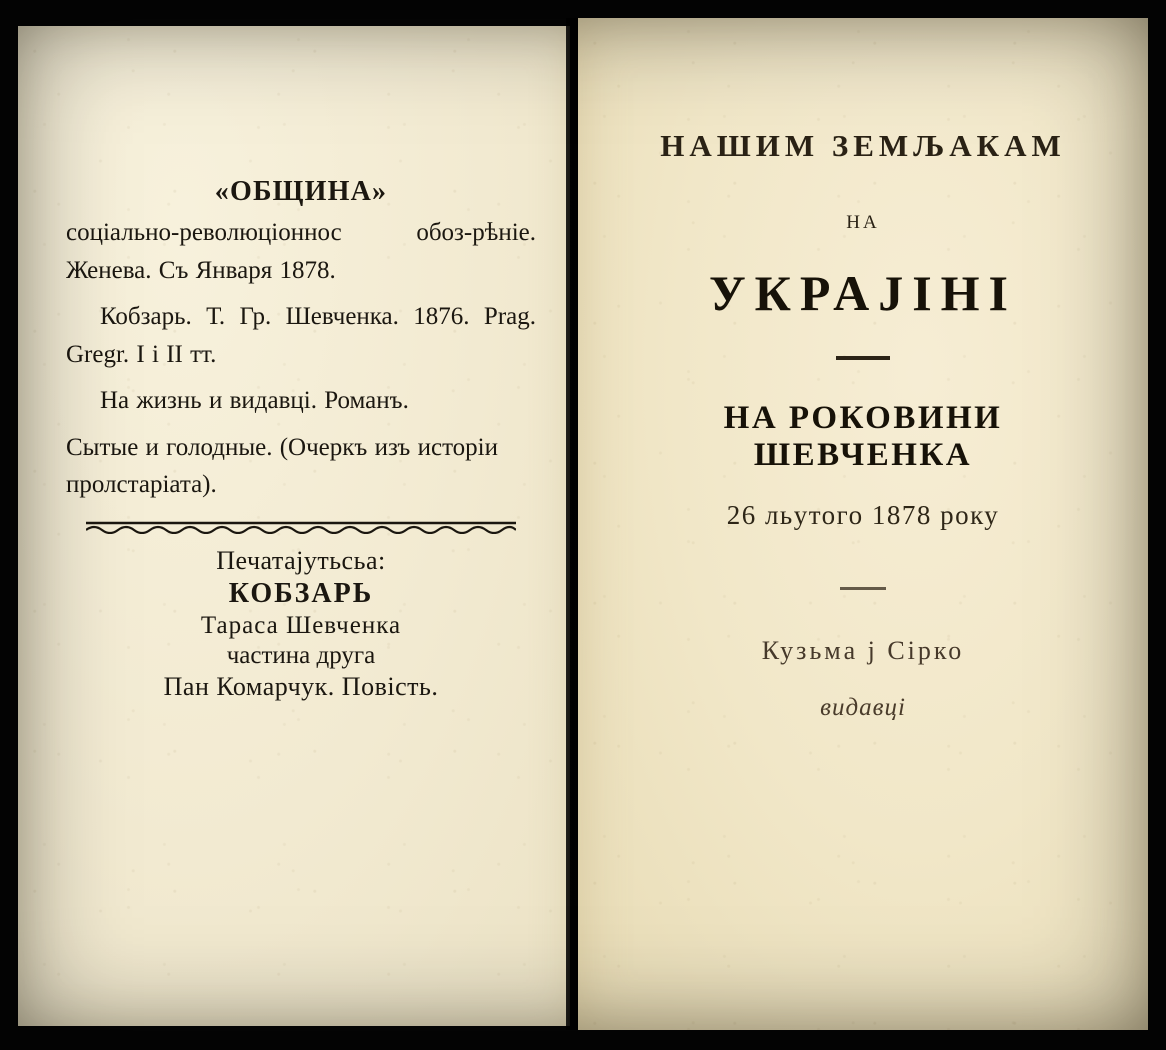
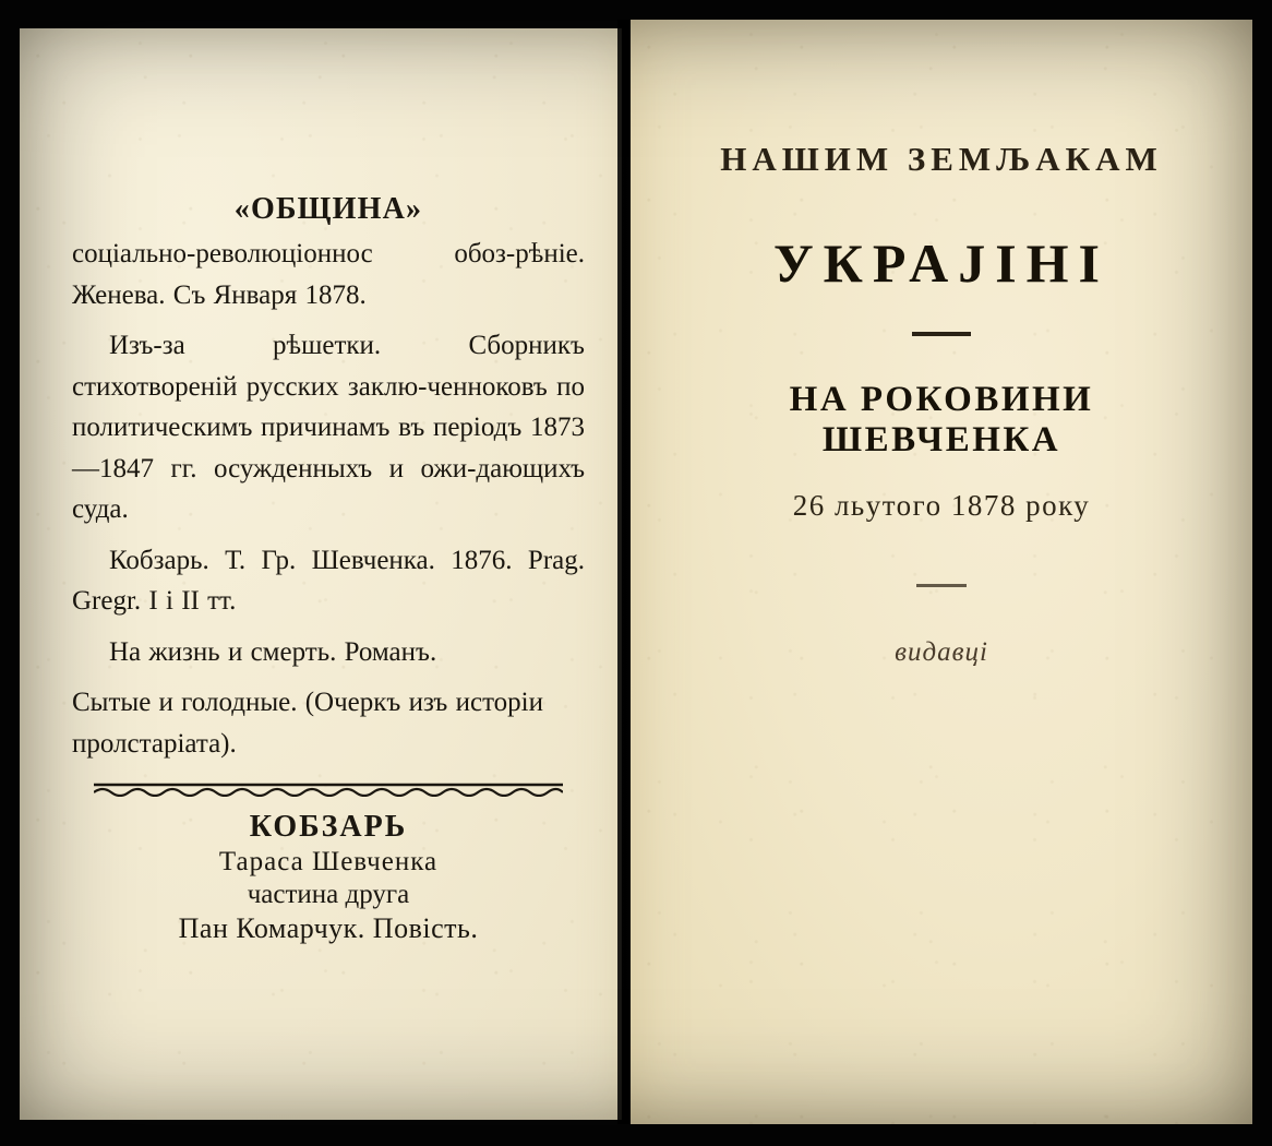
  «ОБЩИНА»
  соціально-революціоннос обоз-рѣніе. Женева. Съ Января 1878.
+ Изъ-за рѣшетки. Сборникъ стихотвореній русских заклю-ченноковъ по политическимъ причинамъ въ періодъ 1873—1847 гг. осужденныхъ и ожи-дающихъ суда.
  Кобзарь. Т. Гр. Шевченка. 1876. Prag. Gregr. I i II тт.
- На жизнь и видавці. Романъ.
+ На жизнь и смерть. Романъ.
  Сытые и голодные. (Очеркъ изъ исторіи пролстаріата).
- Печатајутьсьа:
  КОБЗАРЬ
  Тараса Шевченка
  частина друга
  Пан Комарчук. Повість.
  НАШИМ ЗЕМЉАКАМ
- НА
  УКРАЈІНІ
  НА РОКОВИНИ ШЕВЧЕНКА
  26 льутого 1878 року
- Кузьма ј Сірко
  видавці
